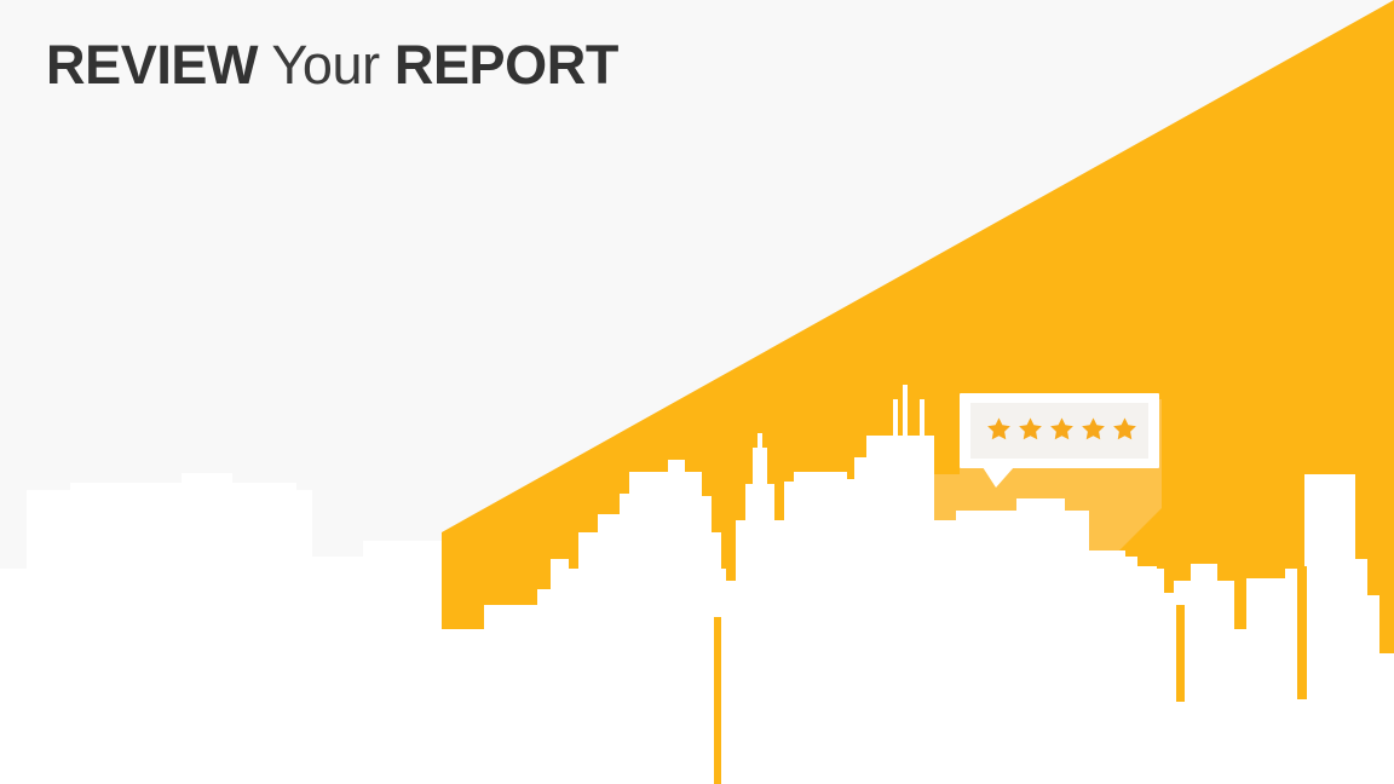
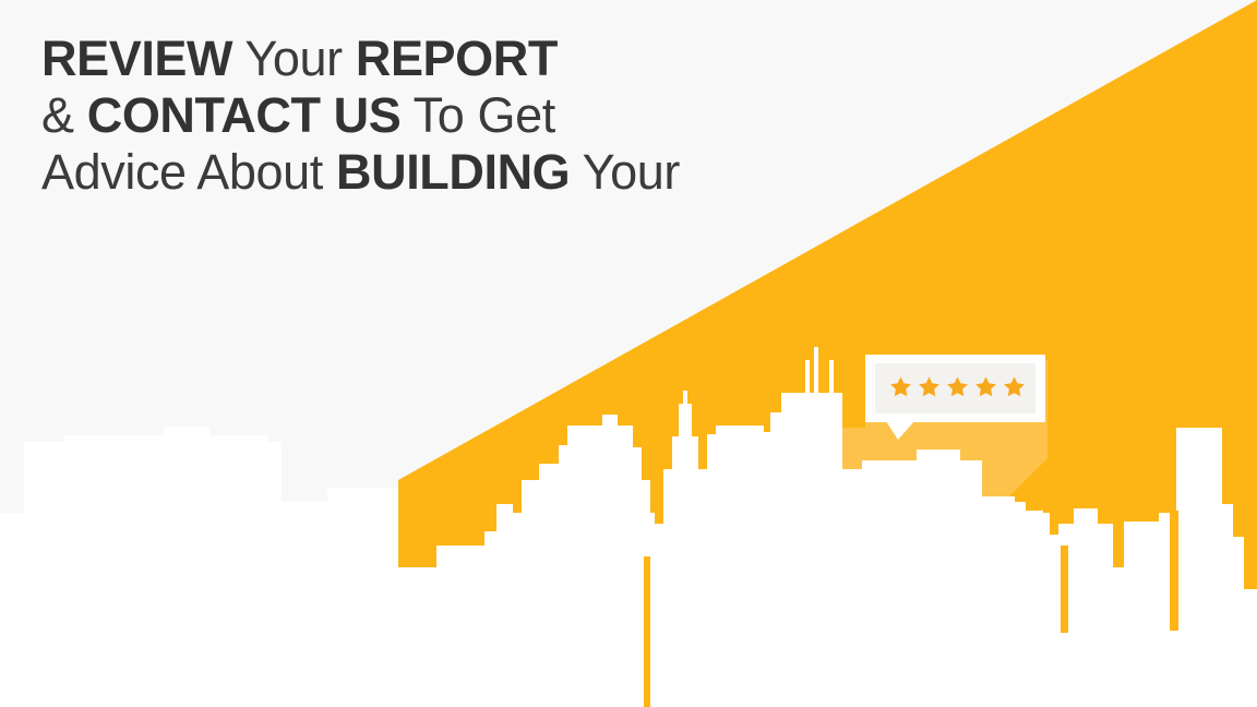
  REVIEW Your REPORT
+ & CONTACT US To Get
+ Advice About BUILDING Your
